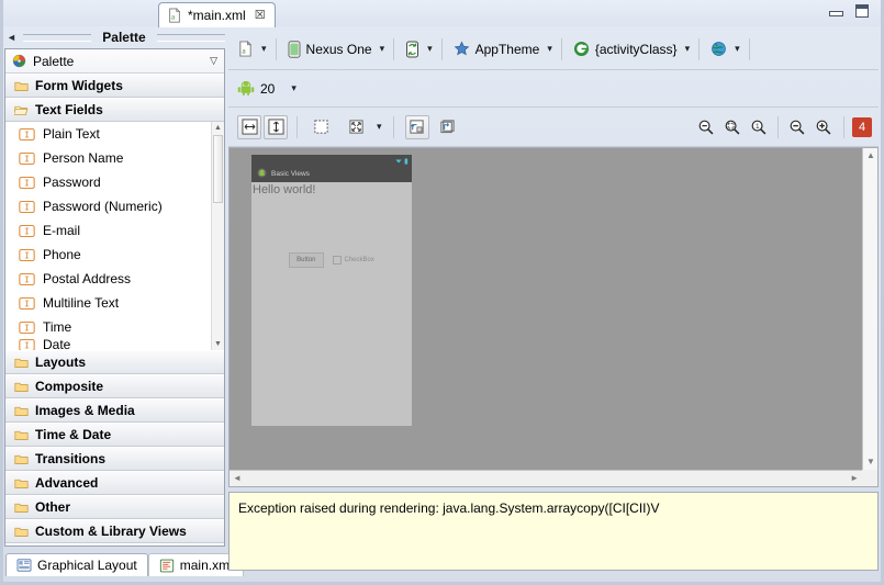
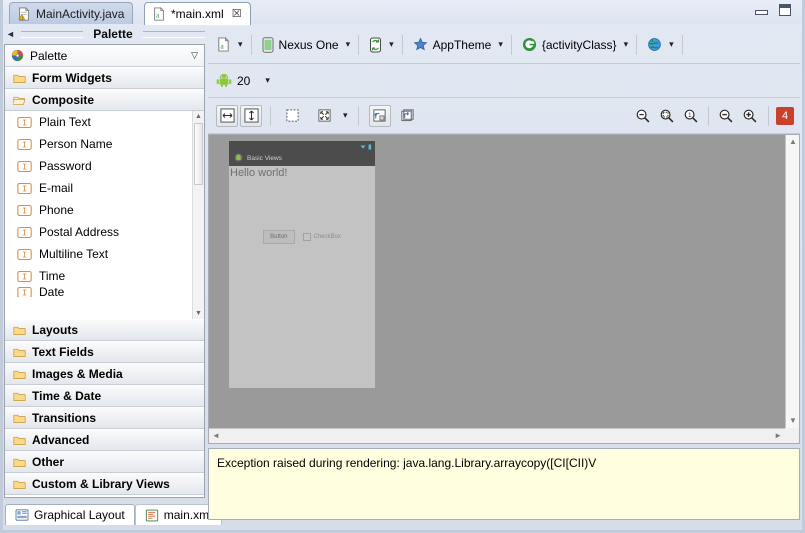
+ MainActivity.java
  a
  *main.xml
  ☒
  ◄
  Palette
  Palette
  ▽
  Form Widgets
- Text Fields
+ Composite
  Plain Text
  Person Name
  Password
- Password (Numeric)
  E-mail
  Phone
  Postal Address
  Multiline Text
  Time
  Date
  Layouts
- Composite
+ Text Fields
  Images & Media
  Time & Date
  Transitions
  Advanced
  Other
  Custom & Library Views
  Graphical Layout
  main.xm
  a
  ▾
  Nexus One
  ▾
  ▾
  AppTheme
  ▾
  {activityClass}
  ▾
  ▾
  20
  ▾
  ▾
  4
  Hello world!
  ▲
  ▼
  ◄
  ►
- Exception raised during rendering: java.lang.System.arraycopy([CI[CII)V
+ Exception raised during rendering: java.lang.Library.arraycopy([CI[CII)V
